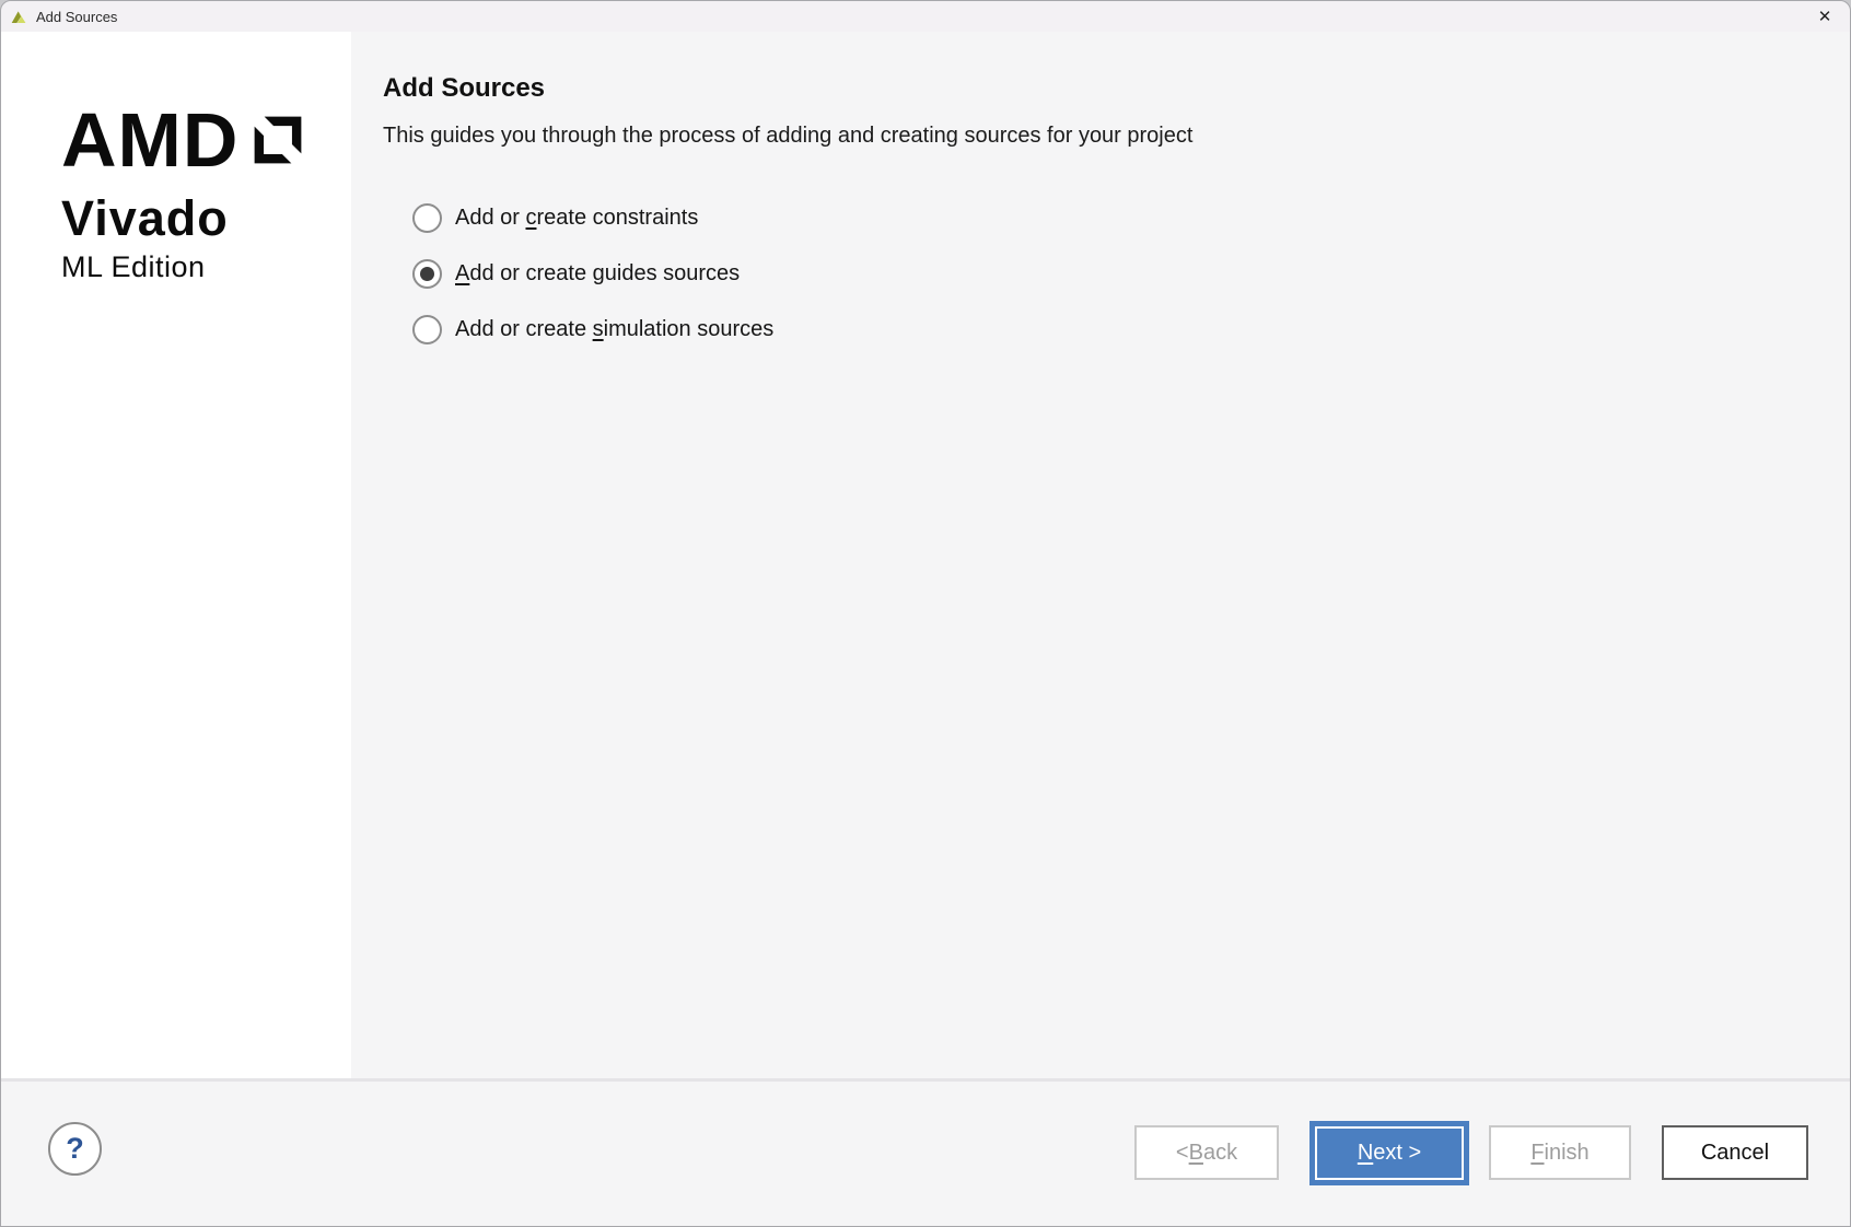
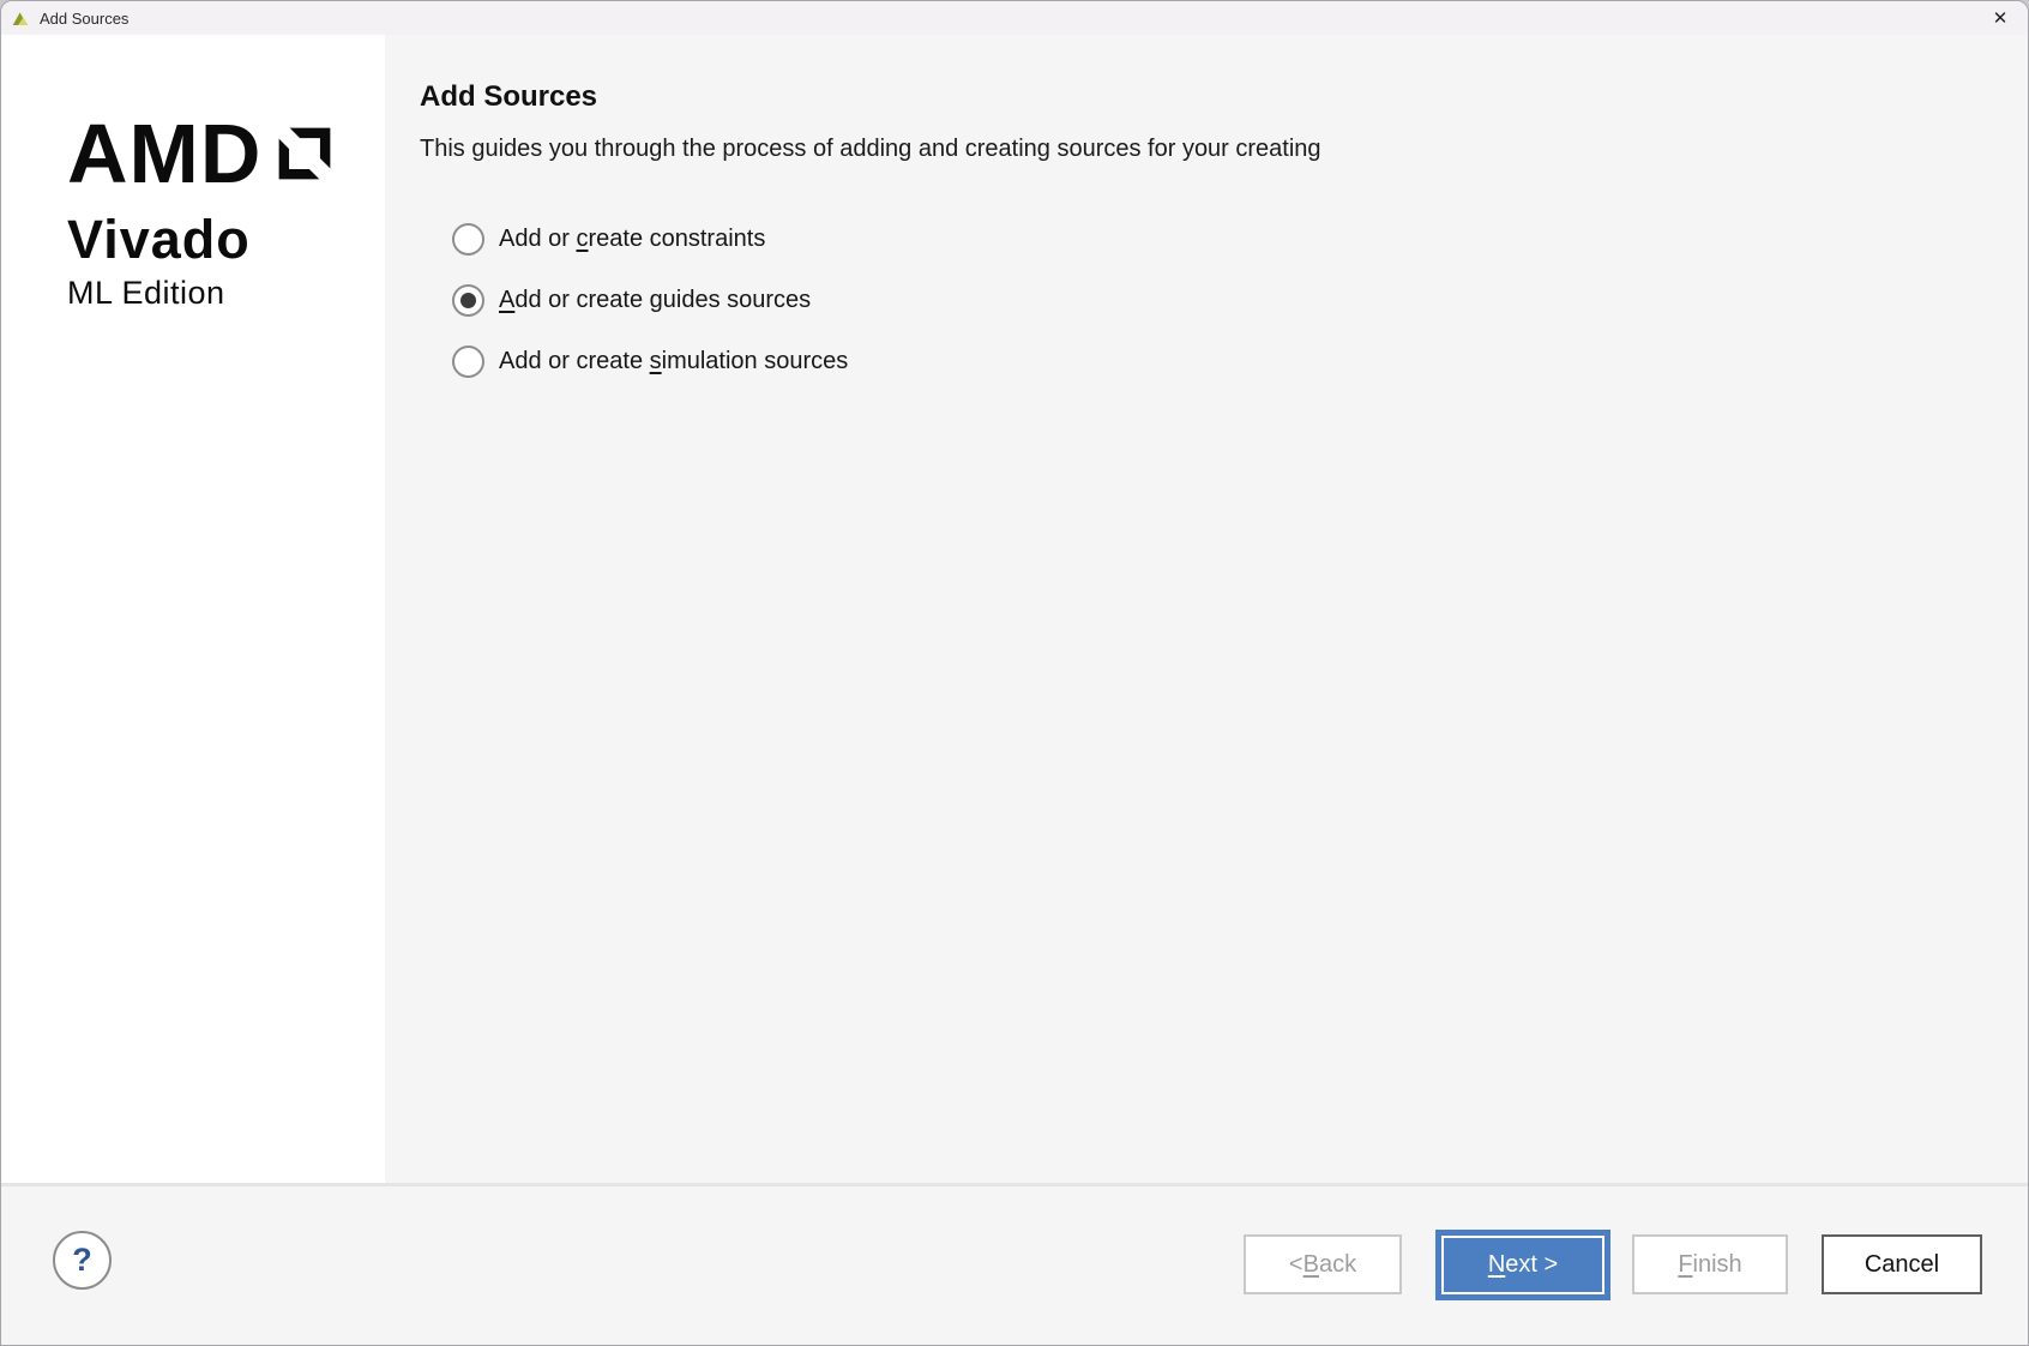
  Add Sources
  ✕
  AMD
  Vivado
  ML Edition
  Add Sources
- This guides you through the process of adding and creating sources for your project
+ This guides you through the process of adding and creating sources for your creating
  Add or create constraints
  Add or create guides sources
  Add or create simulation sources
  ?
  <
  B
  ack
  N
  ext >
  F
  inish
  Cancel
